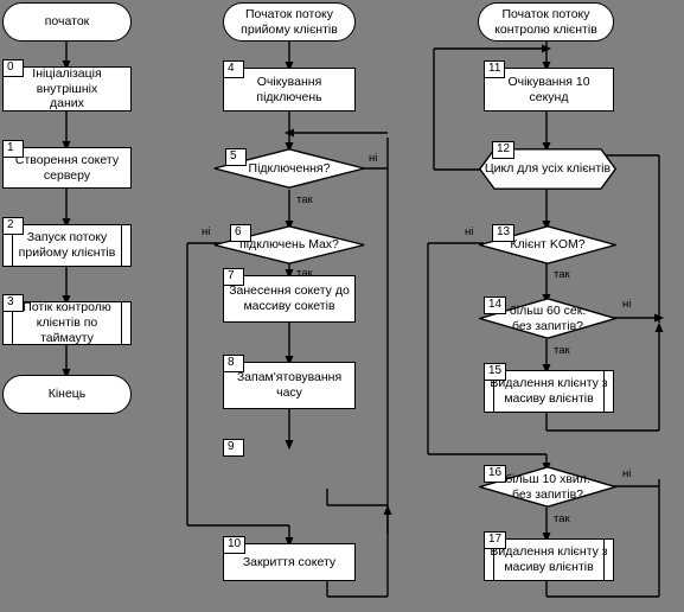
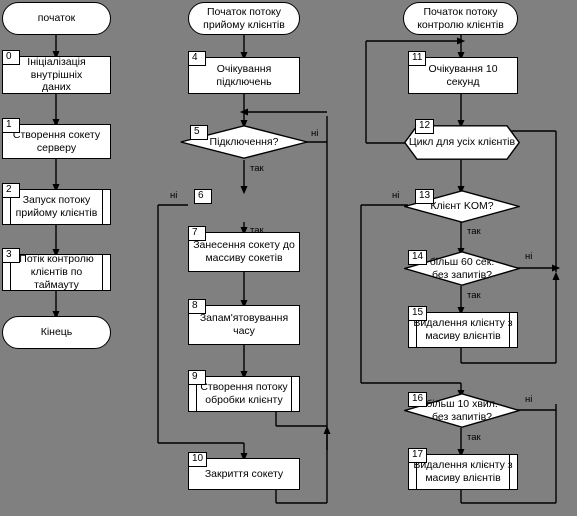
  початок
  Ініціалізація внутрішніх
  даних
  0
  Створення сокету
  серверу
  1
  Запуск потоку
  прийому клієнтів
  2
  Потік контролю
  клієнтів по таймауту
  3
  Кінець
  Початок потоку
  прийому клієнтів
  Очікування підключень
  4
  Підключення?
  5
  ні
  так
- підключень Max?
  6
  ні
  так
  Занесення сокету до
  массиву сокетів
  7
  Запам'ятовування часу
  8
+ Створення потоку
+ обробки клієнту
  9
  Закриття сокету
  10
  Початок потоку
  контролю клієнтів
  Очікування 10 секунд
  11
  Цикл для усіх клієнтів
  12
  Клієнт KOM?
  13
  ні
  так
  більш 60 сек.
  без запитів?
  14
  ні
  так
  Видалення клієнту з
  масиву влієнтів
  15
  більш 10 хвил.
  без запитів?
  16
  ні
  так
  Видалення клієнту з
  масиву влієнтів
  17
